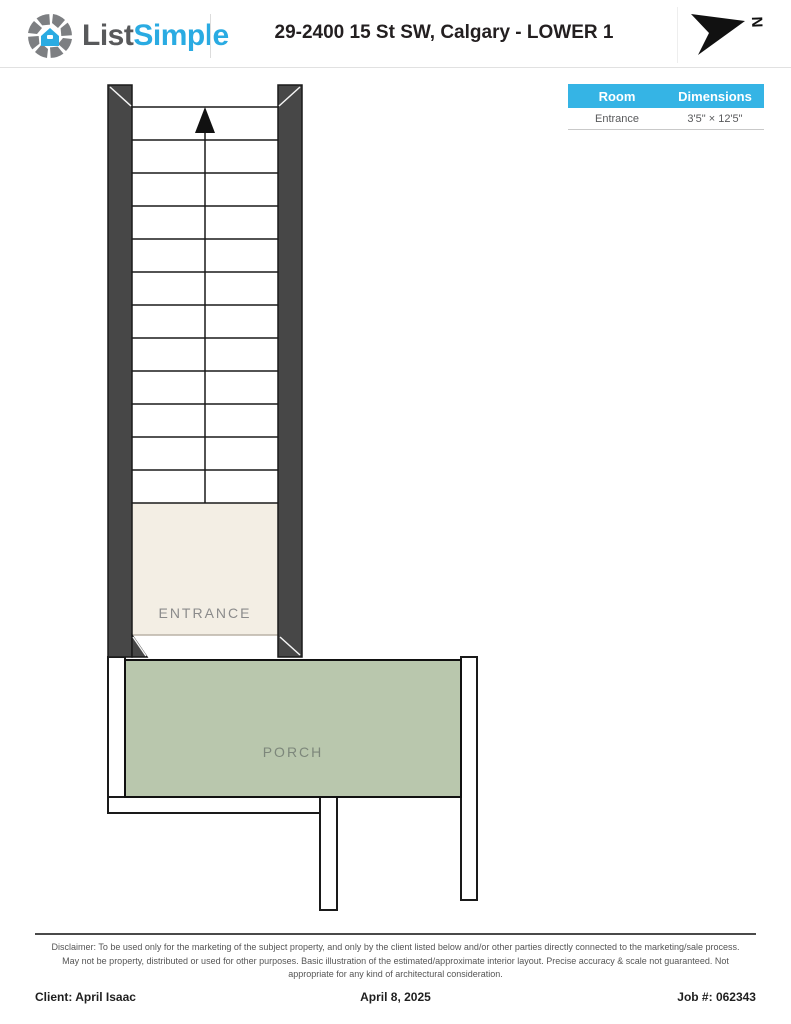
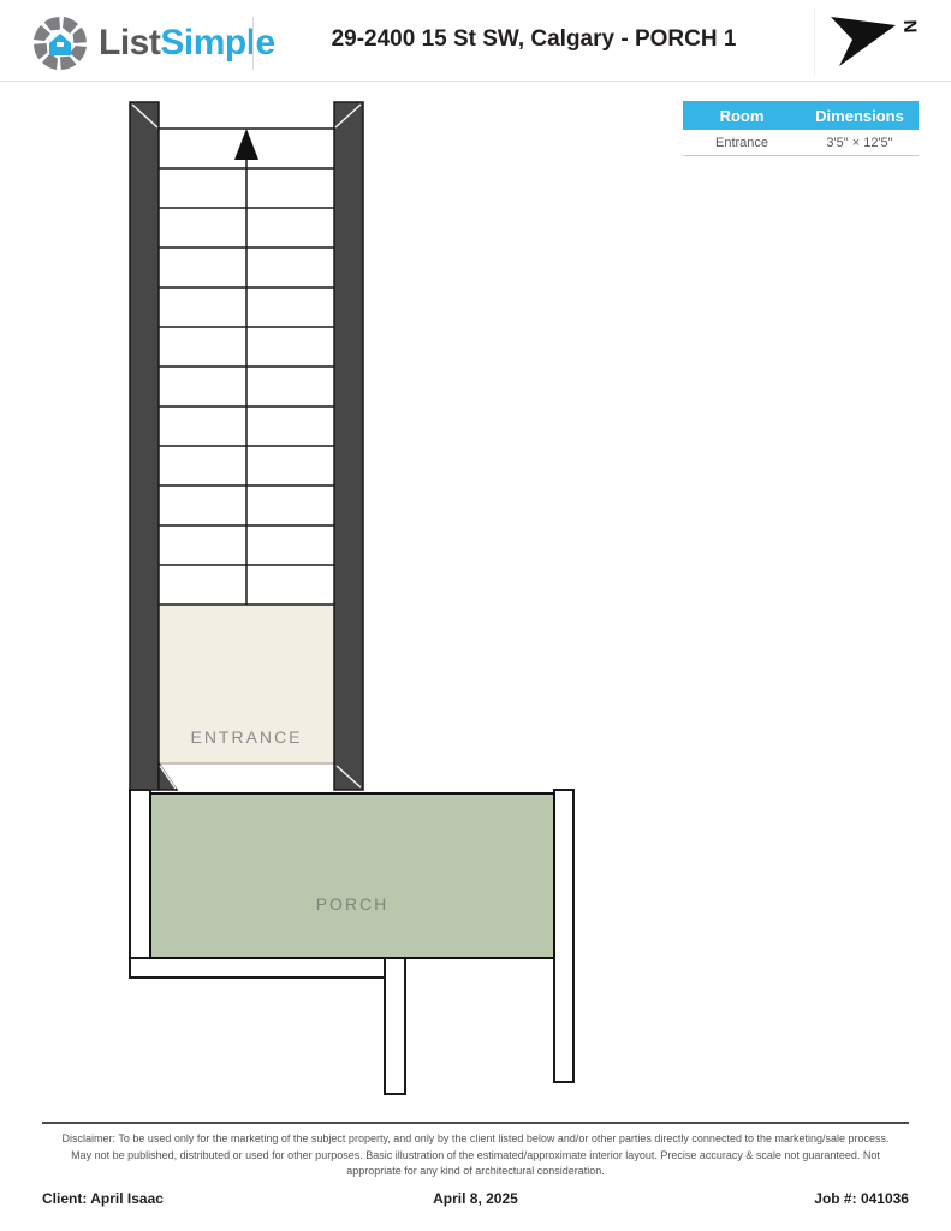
  ListSimple
- 29-2400 15 St SW, Calgary - LOWER 1
+ 29-2400 15 St SW, Calgary - PORCH 1
  Room	Dimensions
  Entrance	3'5" × 12'5"
  ENTRANCE
  PORCH
- Disclaimer: To be used only for the marketing of the subject property, and only by the client listed below and/or other parties directly connected to the marketing/sale process. May not be property, distributed or used for other purposes. Basic illustration of the estimated/approximate interior layout. Precise accuracy & scale not guaranteed. Not appropriate for any kind of architectural consideration.
+ Disclaimer: To be used only for the marketing of the subject property, and only by the client listed below and/or other parties directly connected to the marketing/sale process. May not be published, distributed or used for other purposes. Basic illustration of the estimated/approximate interior layout. Precise accuracy & scale not guaranteed. Not appropriate for any kind of architectural consideration.
  Client: April Isaac
  April 8, 2025
- Job #: 062343
+ Job #: 041036
